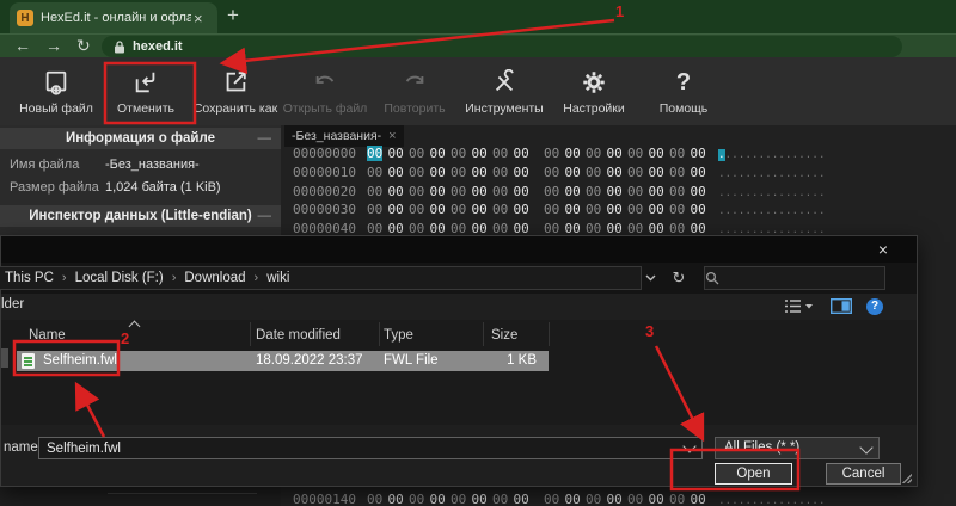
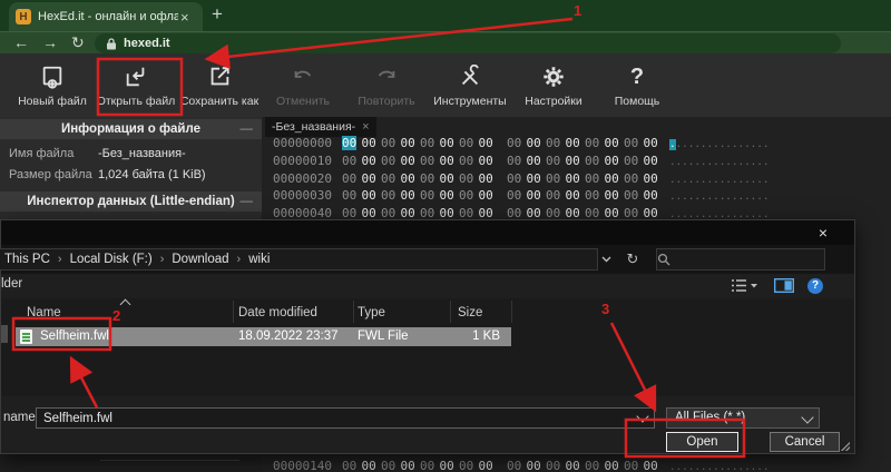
  H
  HexEd.it - онлайн и офла
  ×
  +
  ←
  →
  ↻
  hexed.it
  Новый файл
- Отменить
+ Открыть файл
  Сохранить как
- Открыть файл
+ Отменить
  Повторить
  Инструменты
  Настройки
  ?
  Помощь
  Информация о файле
  —
  Имя файла
  -Без_названия-
  Размер файла
  1,024 байта (1 KiB)
  Инспектор данных (Little-endian)
  —
  -Без_названия-
  ×
  00000000 00 00 00 00 00 00 00 00 00 00 00 00 00 00 00 00 ................
  00000010 00 00 00 00 00 00 00 00 00 00 00 00 00 00 00 00 ................
  00000020 00 00 00 00 00 00 00 00 00 00 00 00 00 00 00 00 ................
  00000030 00 00 00 00 00 00 00 00 00 00 00 00 00 00 00 00 ................
  00000040 00 00 00 00 00 00 00 00 00 00 00 00 00 00 00 00 ................
  00000140 00 00 00 00 00 00 00 00 00 00 00 00 00 00 00 00 ................
  ×
  This PC
  ›
  Local Disk (F:)
  ›
  Download
  ›
  wiki
  ↻
  lder
  ?
  Name
  Date modified
  Type
  Size
  Selfheim.fwl
  18.09.2022 23:37
  FWL File
  1 KB
  name
  Selfheim.fwl
  All Files (*.*)
  Open
  Cancel
  1
  2
  3
